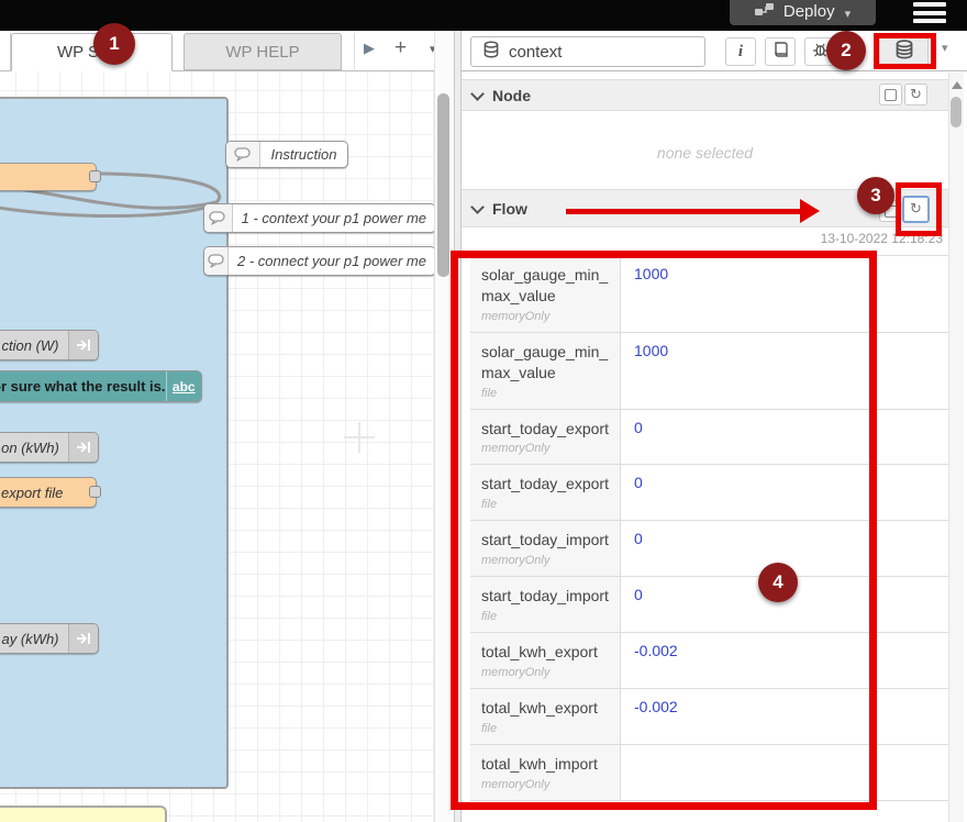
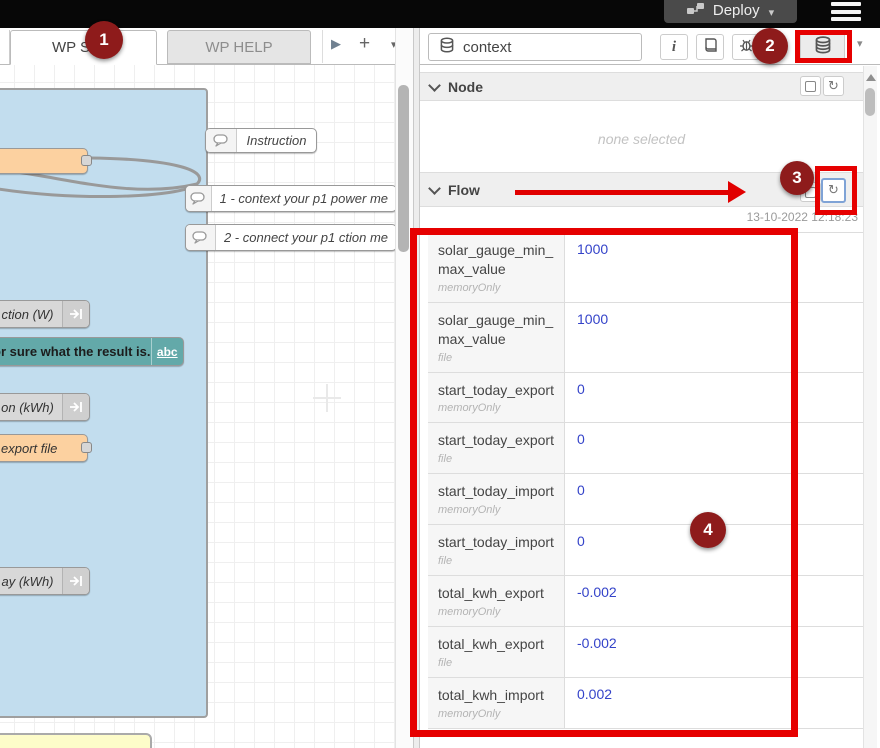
  Deploy
  ▾
  WP HELP
  ▶
  +
  ▾
  Instruction
  1 - context your p1 power me
- 2 - connect your p1 power me
+ 2 - connect your p1 ction me
  ction (W)
  r sure what the result is.
  abc
  on (kWh)
  export file
  ay (kWh)
  context
  i
  ▾
  Node
  ↻
  none selected
  Flow
  ↻
  13-10-2022 12:18:23
  solar_gauge_min_max_value
  memoryOnly
  1000
  solar_gauge_min_max_value
  file
  1000
  start_today_export
  memoryOnly
  0
  start_today_export
  file
  0
  start_today_import
  memoryOnly
  0
  start_today_import
  file
  0
  total_kwh_export
  memoryOnly
  -0.002
  total_kwh_export
  file
  -0.002
  total_kwh_import
  memoryOnly
+ 0.002
  1
  2
  3
  4
